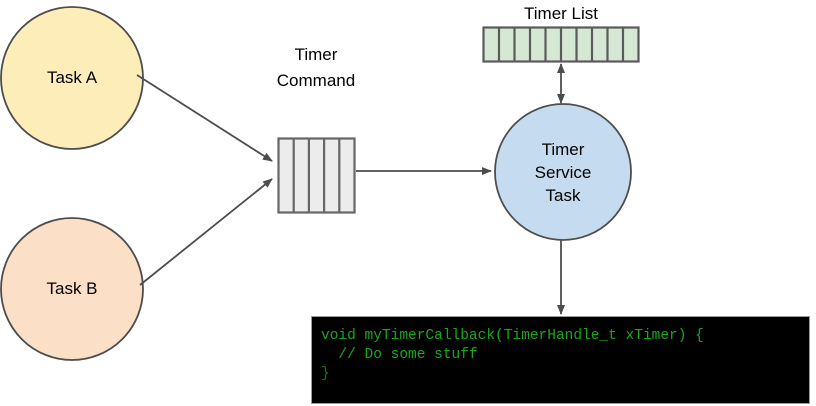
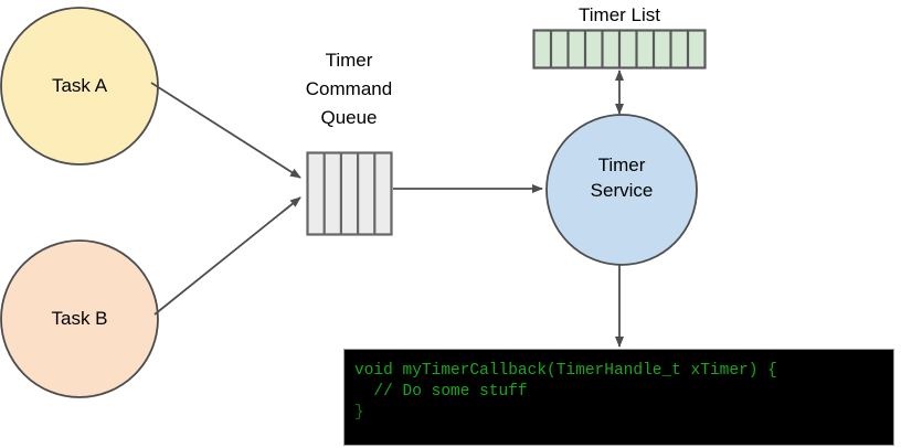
  Task A
  Task B
  Timer
  Service
- Task
  Timer
  Command
+ Queue
  Timer List
  void myTimerCallback(TimerHandle_t xTimer) {
  // Do some stuff
  }
